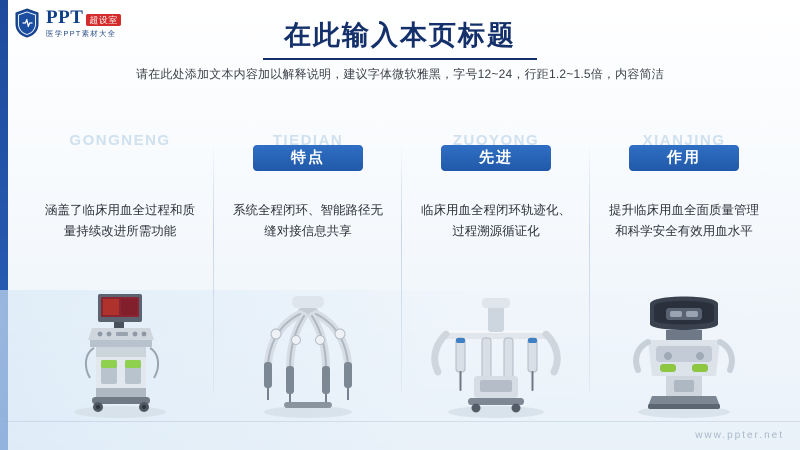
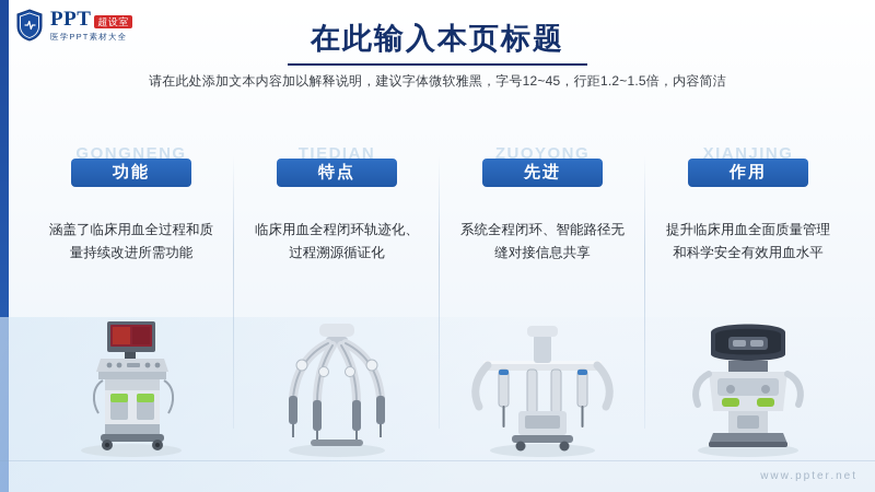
  PPT
  超设室
  医学PPT素材大全
  在此输入本页标题
- 请在此处添加文本内容加以解释说明，建议字体微软雅黑，字号12~24，行距1.2~1.5倍，内容简洁
+ 请在此处添加文本内容加以解释说明，建议字体微软雅黑，字号12~45，行距1.2~1.5倍，内容简洁
  GONGNENG
+ 功能
  涵盖了临床用血全过程和质量持续改进所需功能
  TIEDIAN
  特点
- 系统全程闭环、智能路径无缝对接信息共享
+ 临床用血全程闭环轨迹化、过程溯源循证化
  ZUOYONG
  先进
- 临床用血全程闭环轨迹化、过程溯源循证化
+ 系统全程闭环、智能路径无缝对接信息共享
  XIANJING
  作用
  提升临床用血全面质量管理和科学安全有效用血水平
  www.ppter.net
